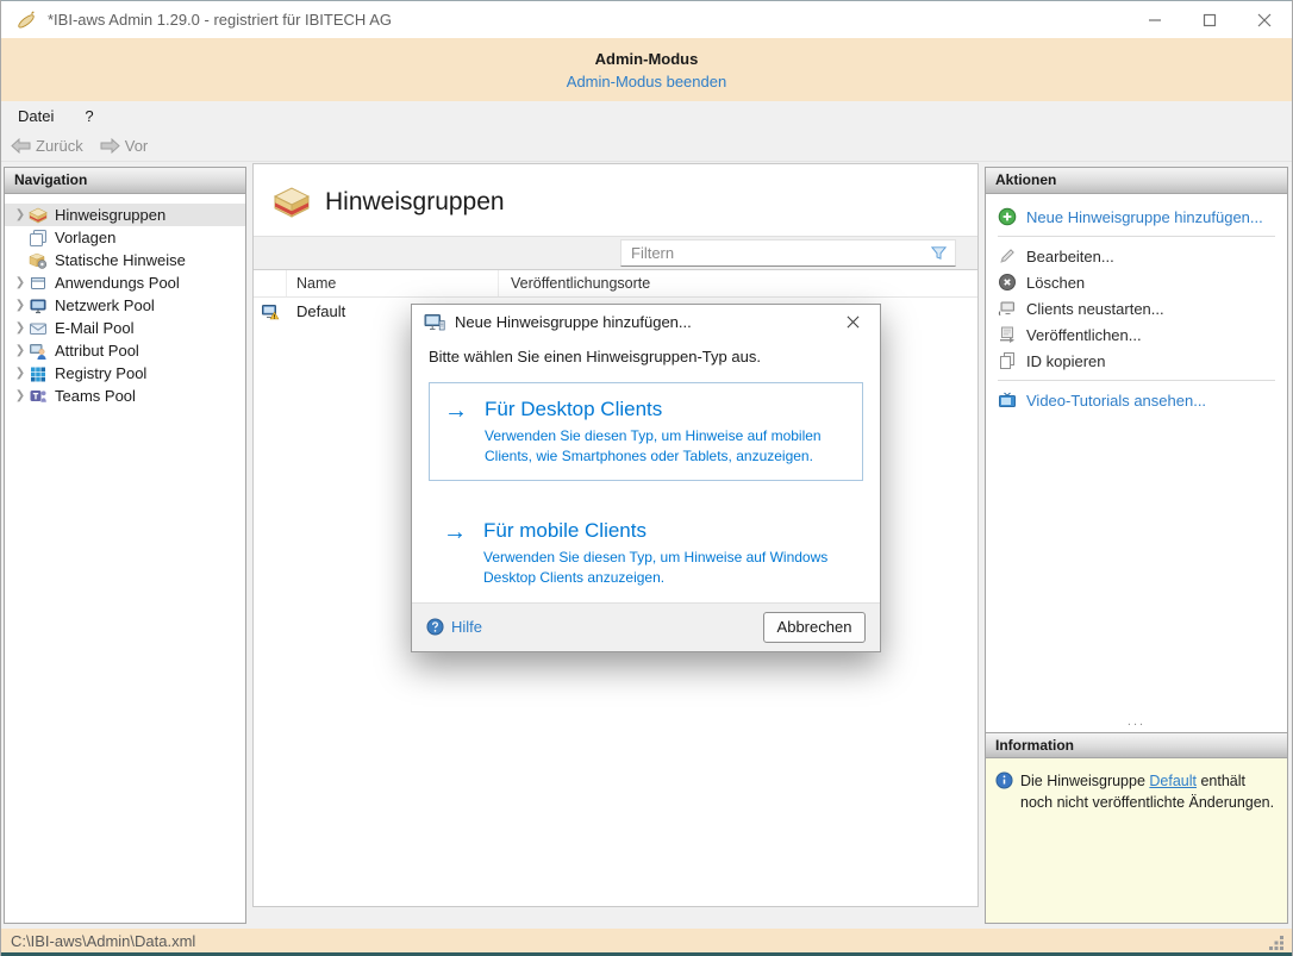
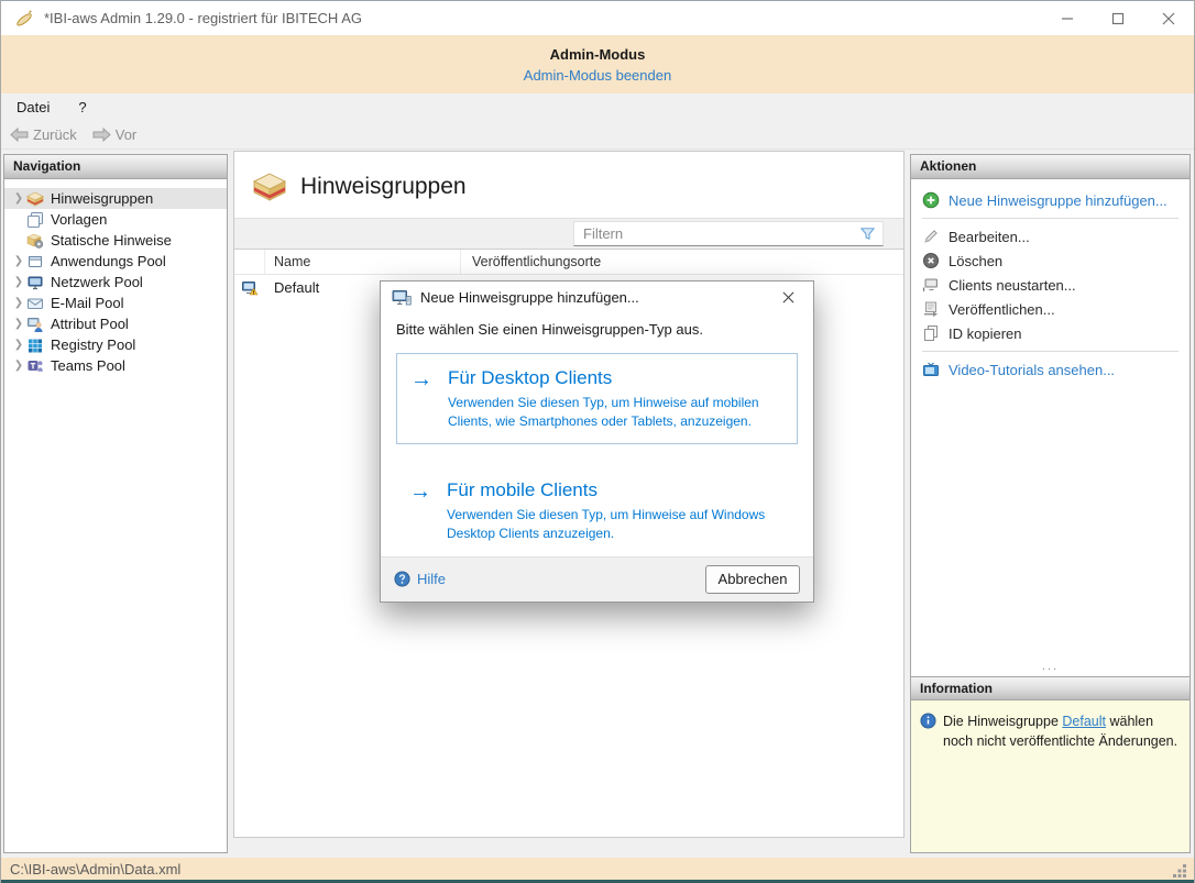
  *IBI-aws Admin 1.29.0 - registriert für IBITECH AG
  Admin-Modus
  Admin-Modus beenden
  Datei
  ?
  Zurück
  Vor
  Navigation
  ❯
  Hinweisgruppen
  Vorlagen
  Statische Hinweise
  ❯
  Anwendungs Pool
  ❯
  Netzwerk Pool
  ❯
  E-Mail Pool
  ❯
  Attribut Pool
  ❯
  Registry Pool
  ❯
  Teams Pool
  Hinweisgruppen
  Filtern
  Name
  Veröffentlichungsorte
  Default
  Aktionen
  Neue Hinweisgruppe hinzufügen...
  Bearbeiten...
  Löschen
  Clients neustarten...
  Veröffentlichen...
  ID kopieren
  Video-Tutorials ansehen...
  ...
  Information
- Die Hinweisgruppe Default enthält noch nicht veröffentlichte Änderungen.
+ Die Hinweisgruppe Default wählen noch nicht veröffentlichte Änderungen.
  C:\IBI-aws\Admin\Data.xml
  Neue Hinweisgruppe hinzufügen...
  Bitte wählen Sie einen Hinweisgruppen-Typ aus.
  →
  Für Desktop Clients
  Verwenden Sie diesen Typ, um Hinweise auf mobilen Clients, wie Smartphones oder Tablets, anzuzeigen.
  →
  Für mobile Clients
  Verwenden Sie diesen Typ, um Hinweise auf Windows Desktop Clients anzuzeigen.
  Hilfe
  Abbrechen
